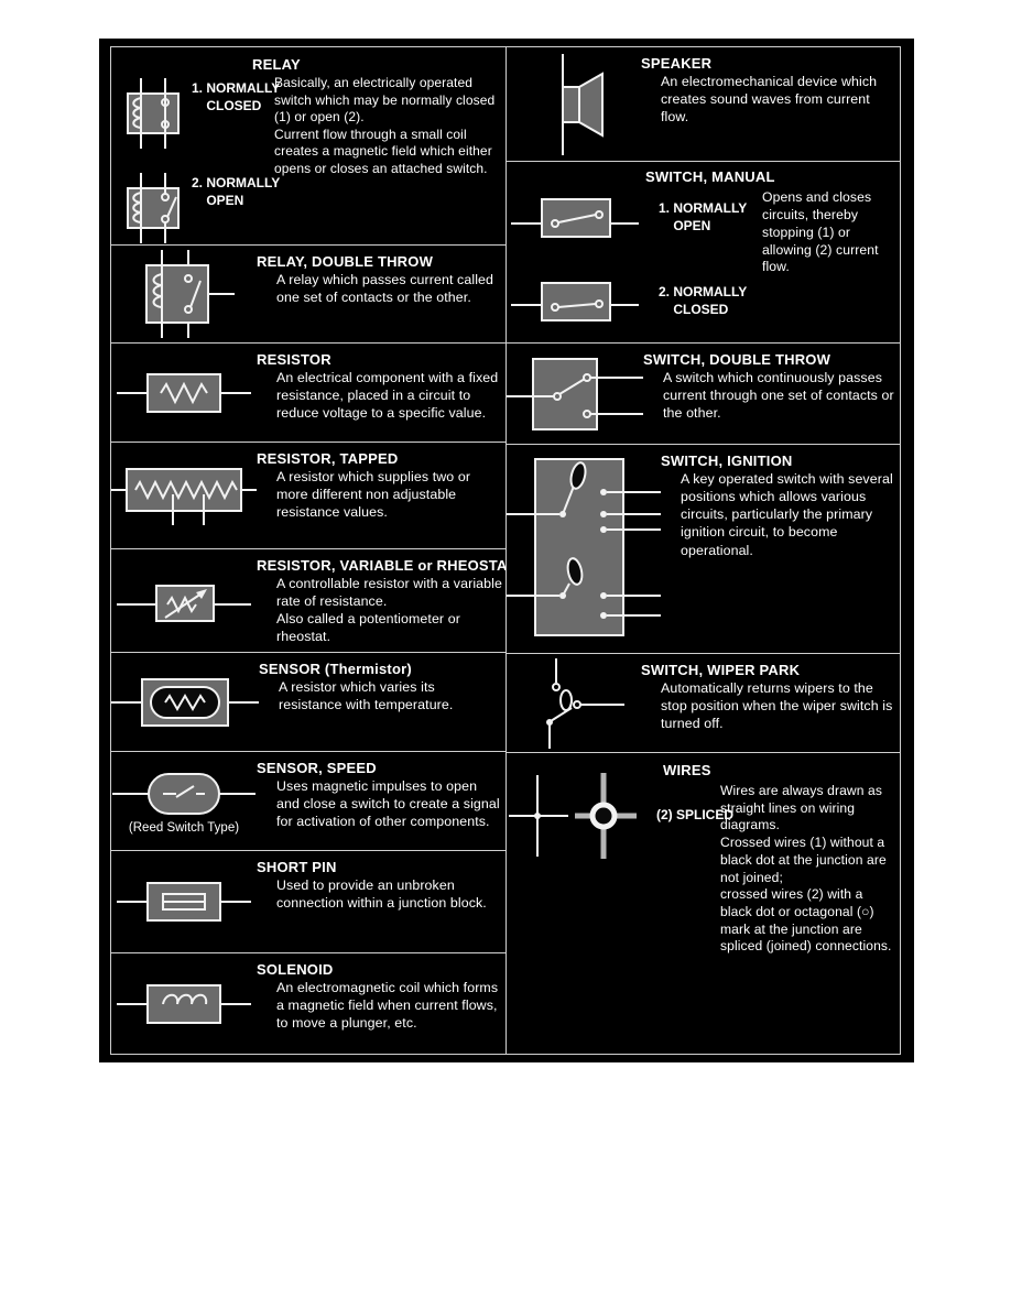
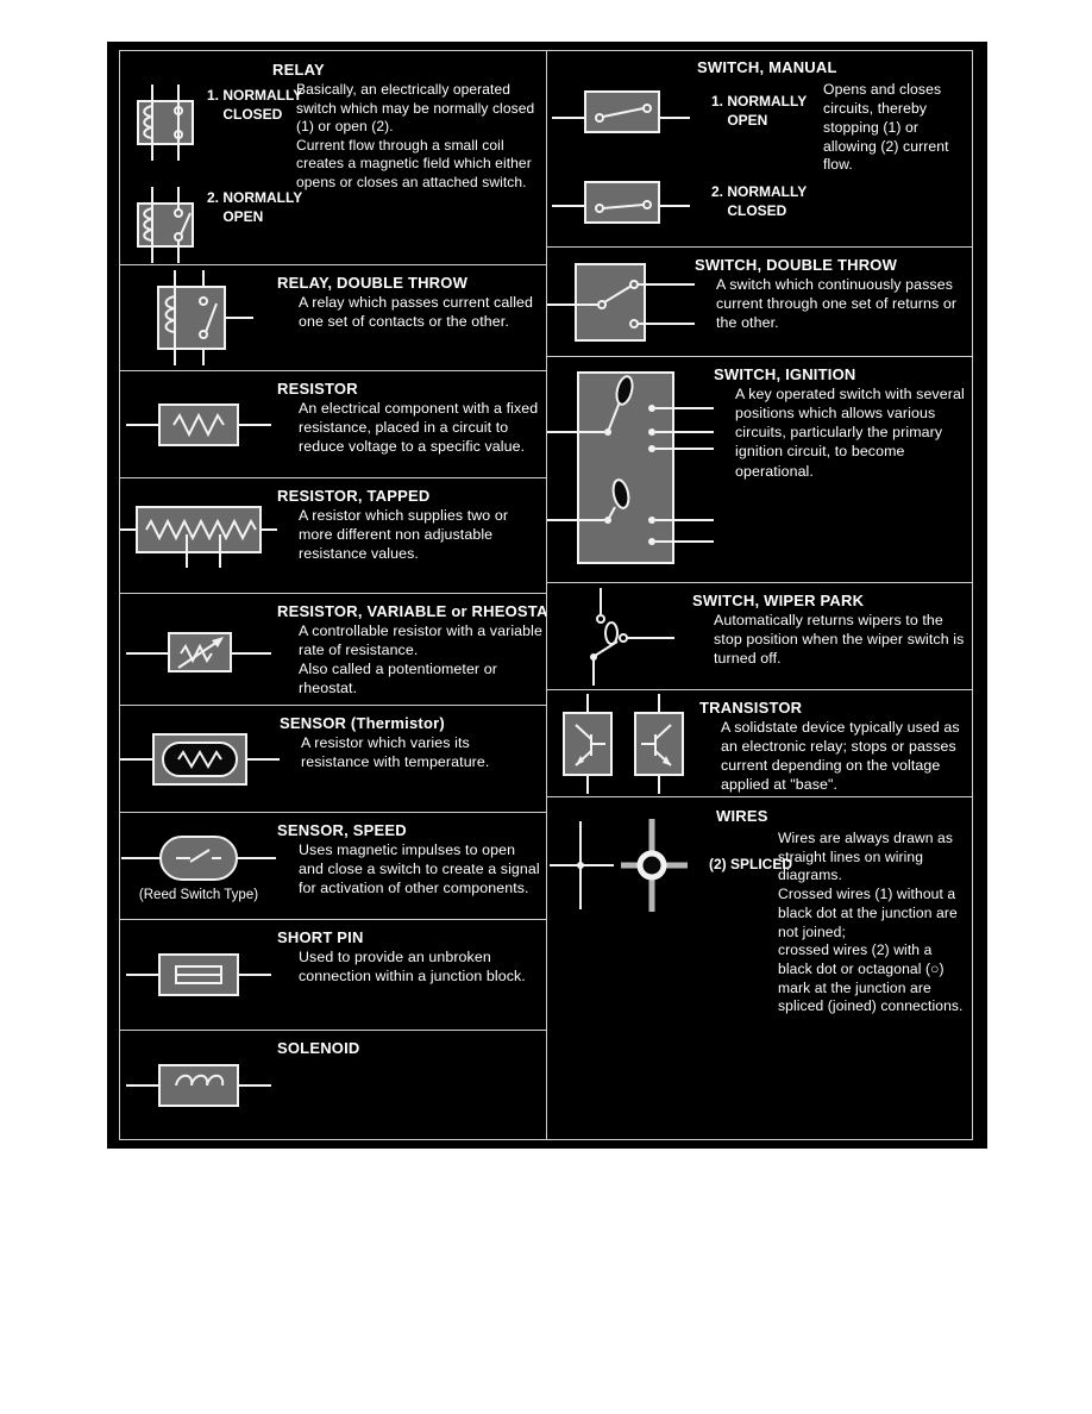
  RELAY
  1. NORMALLY
  CLOSED
  2. NORMALLY
  OPEN
  Basically, an electrically operated switch which may be normally closed (1) or open (2).
  Current flow through a small coil creates a magnetic field which either opens or closes an attached switch.
  RELAY, DOUBLE THROW
  A relay which passes current called one set of contacts or the other.
  RESISTOR
  An electrical component with a fixed resistance, placed in a circuit to reduce voltage to a specific value.
  RESISTOR, TAPPED
  A resistor which supplies two or more different non adjustable resistance values.
  RESISTOR, VARIABLE or RHEOSTA
  A controllable resistor with a variable rate of resistance.
  Also called a potentiometer or rheostat.
  SENSOR (Thermistor)
  A resistor which varies its resistance with temperature.
  (Reed Switch Type)
  SENSOR, SPEED
  Uses magnetic impulses to open and close a switch to create a signal for activation of other components.
  SHORT PIN
  Used to provide an unbroken connection within a junction block.
  SOLENOID
- An electromagnetic coil which forms a magnetic field when current flows, to move a plunger, etc.
- SPEAKER
- An electromechanical device which creates sound waves from current flow.
  SWITCH, MANUAL
  1. NORMALLY
  OPEN
  2. NORMALLY
  CLOSED
  Opens and closes circuits, thereby stopping (1) or allowing (2) current flow.
  SWITCH, DOUBLE THROW
- A switch which continuously passes current through one set of contacts or the other.
+ A switch which continuously passes current through one set of returns or the other.
  SWITCH, IGNITION
  A key operated switch with several positions which allows various circuits, particularly the primary ignition circuit, to become operational.
  SWITCH, WIPER PARK
  Automatically returns wipers to the stop position when the wiper switch is turned off.
+ TRANSISTOR
+ A solidstate device typically used as an electronic relay; stops or passes current depending on the voltage applied at "base".
  WIRES
  (2) SPLICED
  Wires are always drawn as straight lines on wiring diagrams.
  Crossed wires (1) without a black dot at the junction are not joined;
  crossed wires (2) with a black dot or octagonal (○) mark at the junction are spliced (joined) connections.
